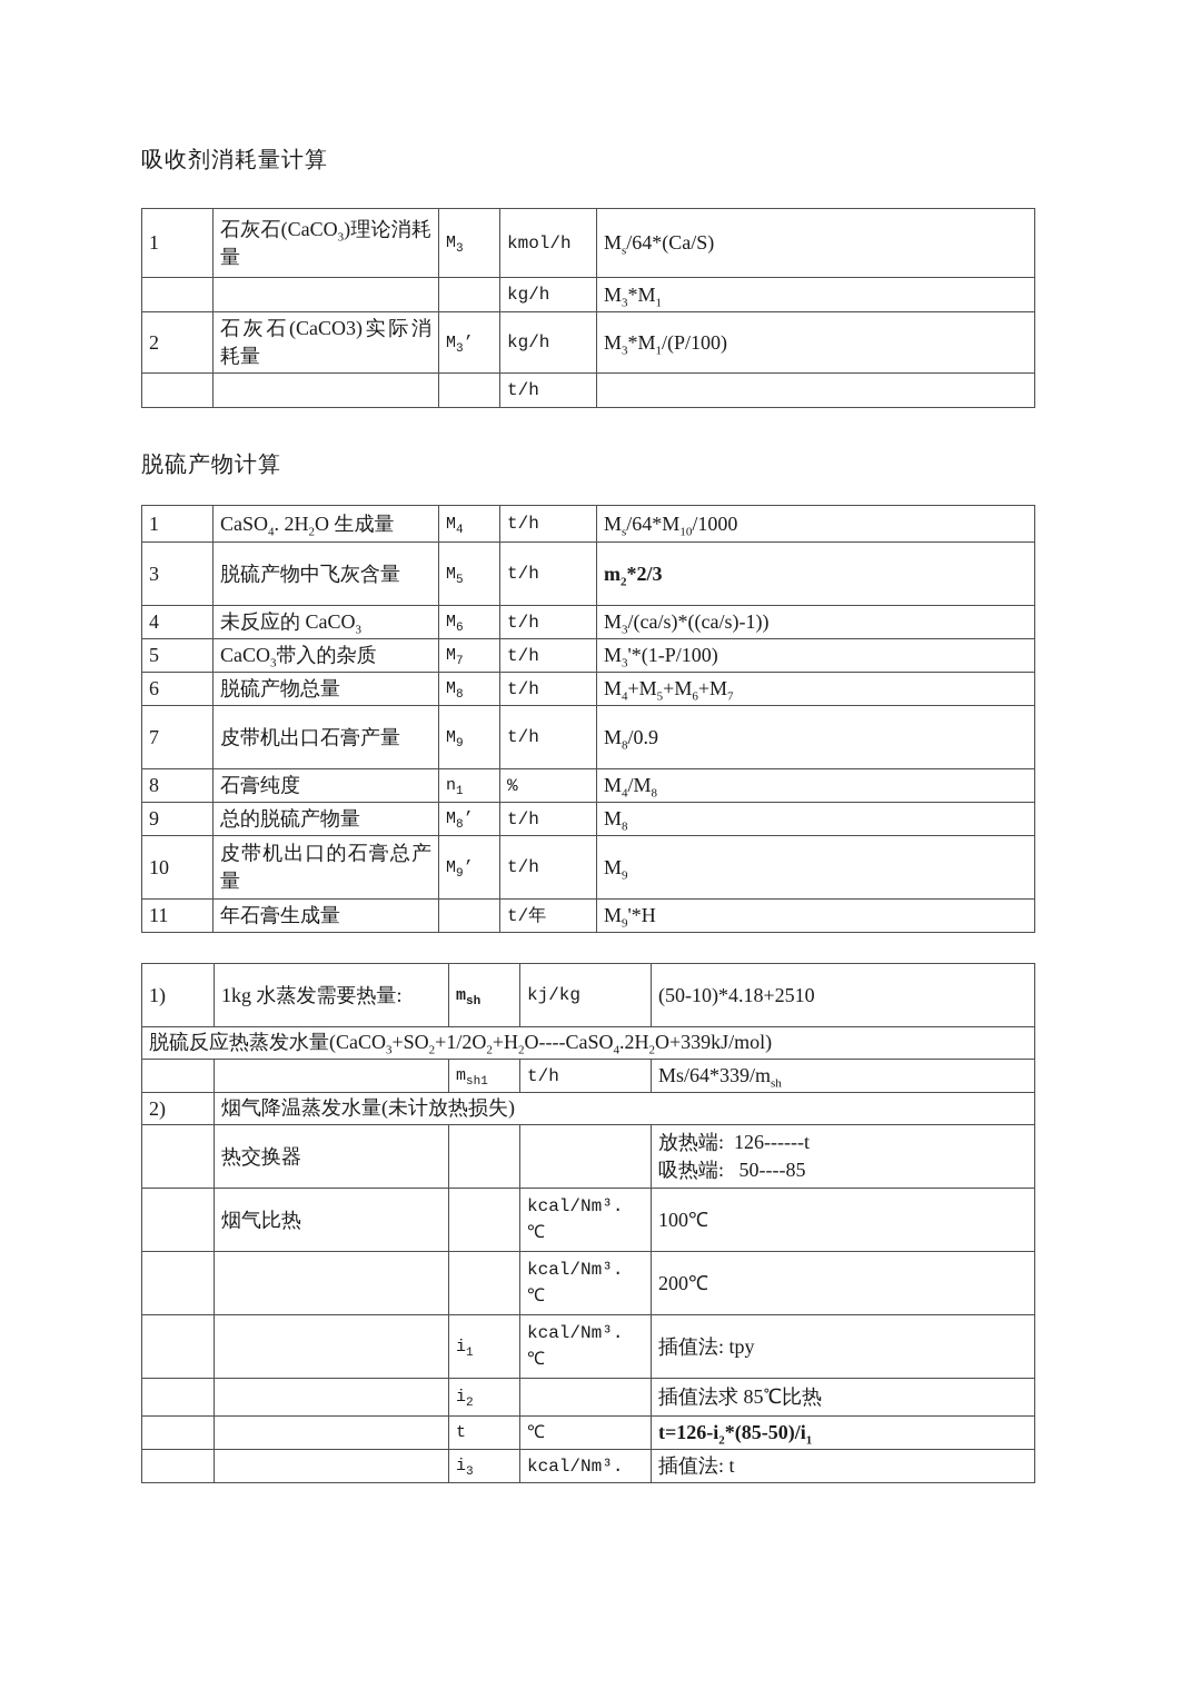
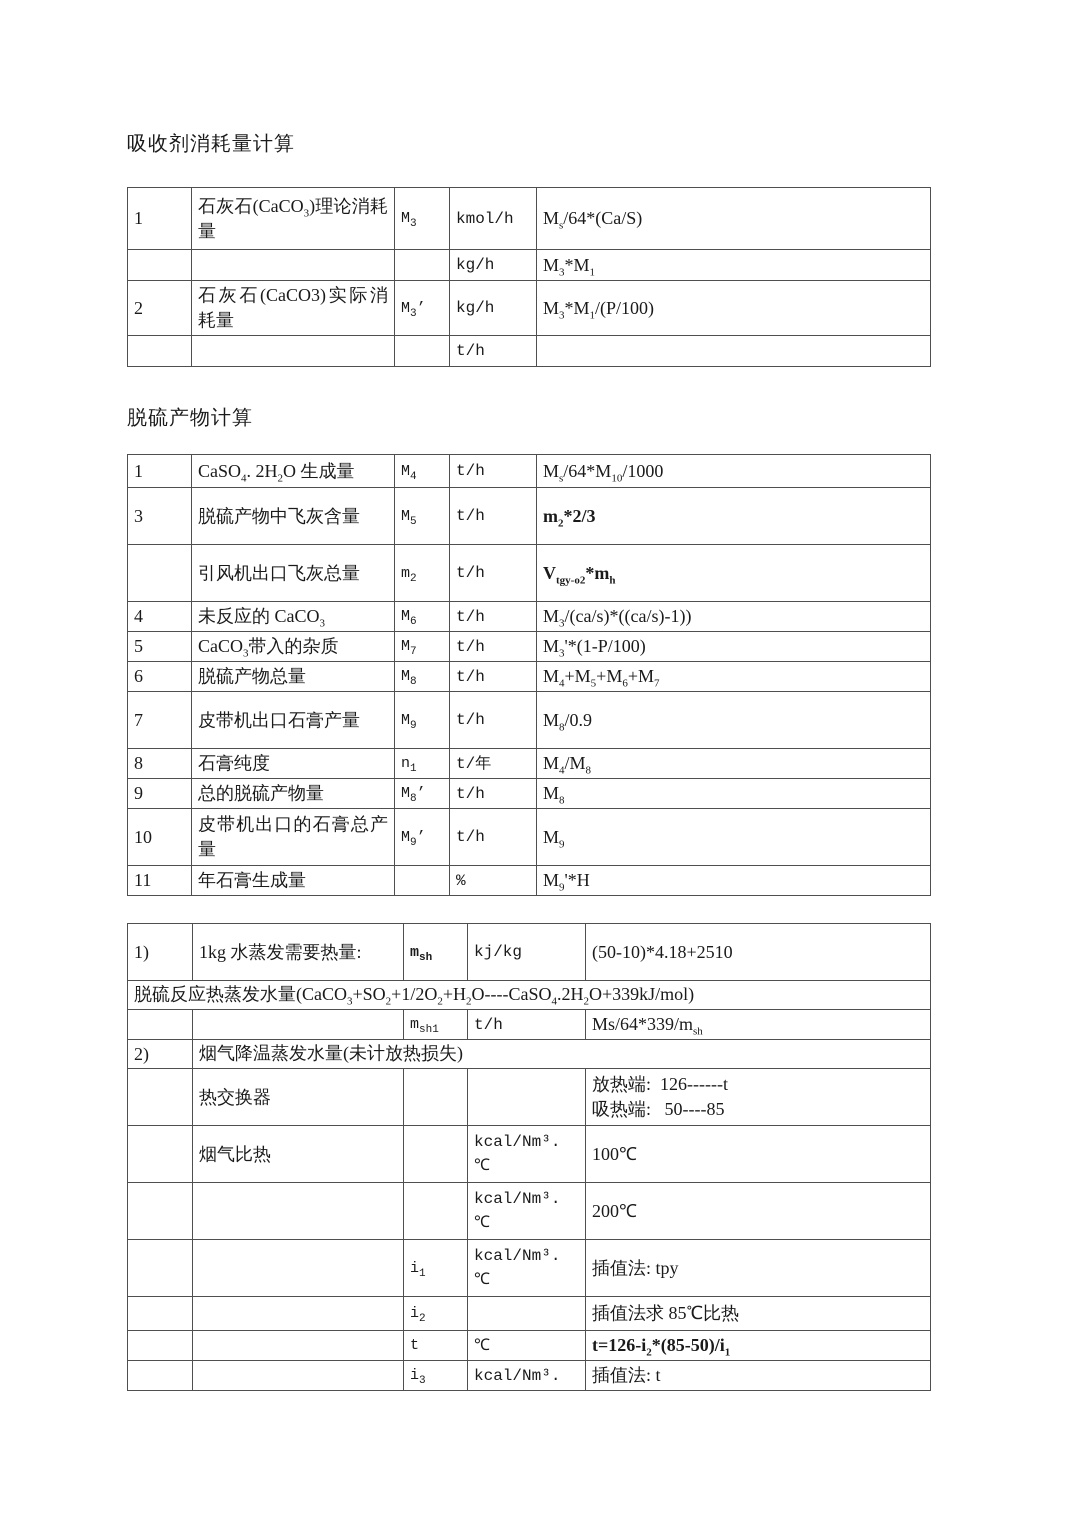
  吸收剂消耗量计算
  1	石灰石(CaCO3)理论消耗量	M3	kmol/h	Ms/64*(Ca/S)
  			kg/h	M3*M1
  2	石灰石(CaCO3)实际消耗量	M3’	kg/h	M3*M1/(P/100)
  			t/h
  脱硫产物计算
  1	CaSO4. 2H2O 生成量	M4	t/h	Ms/64*M10/1000
  3	脱硫产物中飞灰含量	M5	t/h	m2*2/3
+ 	引风机出口飞灰总量	m2	t/h	Vtgy-o2*mh
  4	未反应的 CaCO3	M6	t/h	M3/(ca/s)*((ca/s)-1))
  5	CaCO3带入的杂质	M7	t/h	M3'*(1-P/100)
  6	脱硫产物总量	M8	t/h	M4+M5+M6+M7
  7	皮带机出口石膏产量	M9	t/h	M8/0.9
- 8	石膏纯度	n1	%	M4/M8
+ 8	石膏纯度	n1	t/年	M4/M8
  9	总的脱硫产物量	M8’	t/h	M8
  10	皮带机出口的石膏总产量	M9’	t/h	M9
- 11	年石膏生成量		t/年	M9'*H
+ 11	年石膏生成量		%	M9'*H
  1)	1kg 水蒸发需要热量:	msh	kj/kg	(50-10)*4.18+2510
  脱硫反应热蒸发水量(CaCO3+SO2+1/2O2+H2O----CaSO4.2H2O+339kJ/mol)
  		msh1	t/h	Ms/64*339/msh
  2)	烟气降温蒸发水量(未计放热损失)
  	热交换器			放热端: 126------t 吸热端: 50----85
  	烟气比热		kcal/Nm³. ℃	100℃
  			kcal/Nm³. ℃	200℃
  		i1	kcal/Nm³. ℃	插值法: tpy
  		i2		插值法求 85℃比热
  		t	℃	t=126-i2*(85-50)/i1
  		i3	kcal/Nm³.	插值法: t
